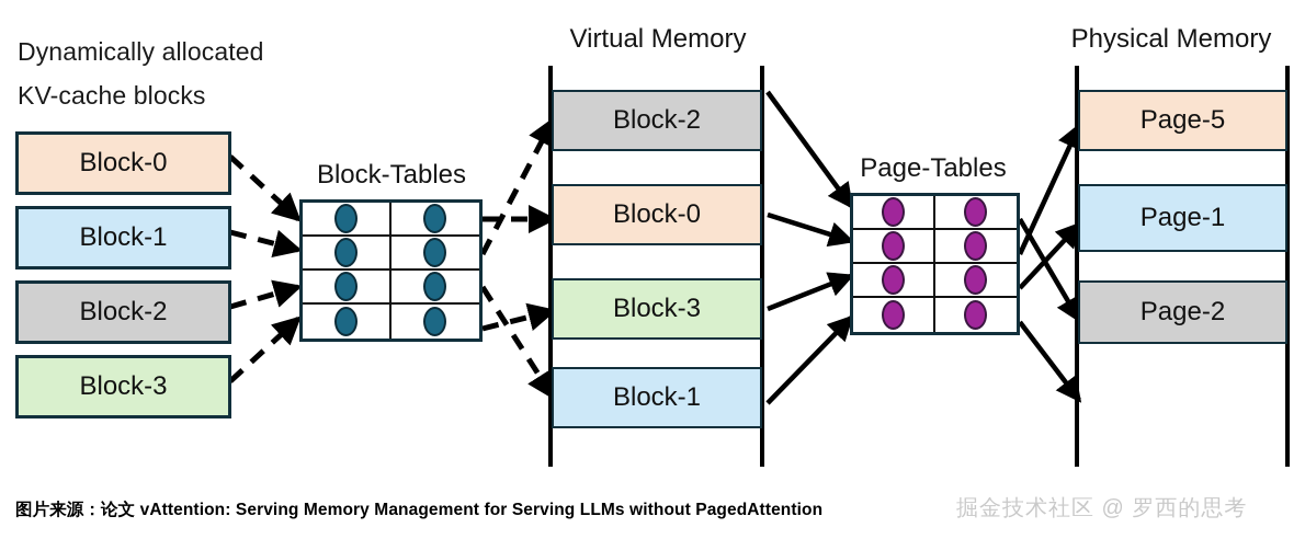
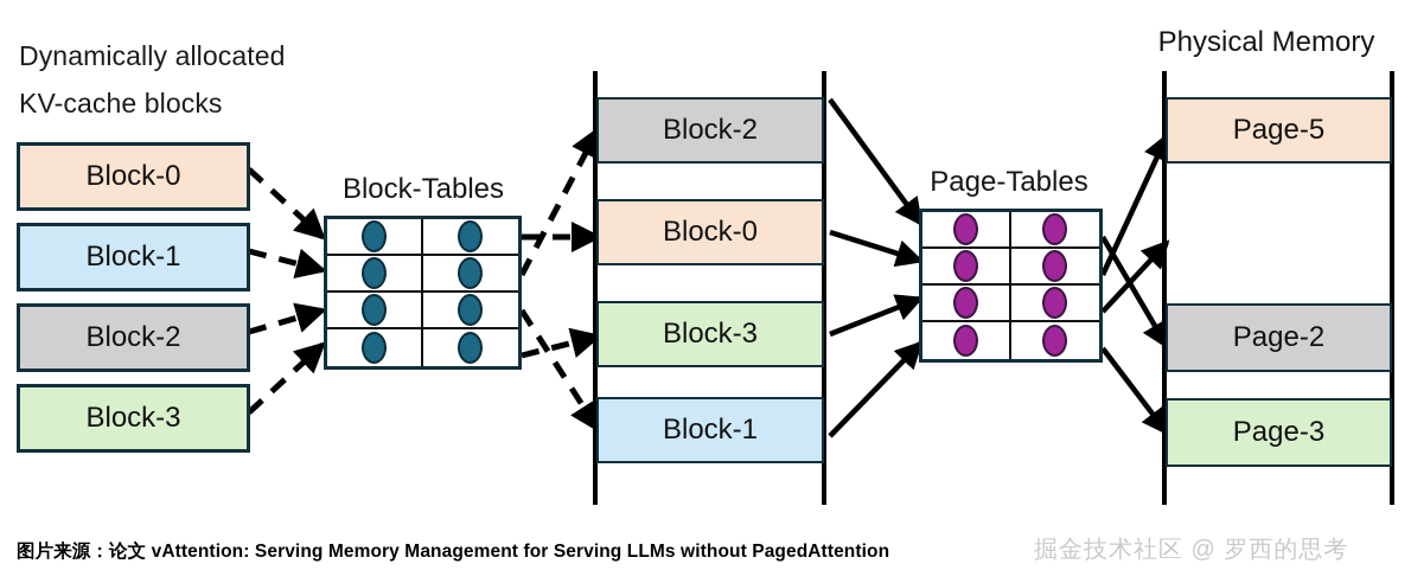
  Dynamically allocated
  KV-cache blocks
  Block-0
  Block-1
  Block-2
  Block-3
  Block-Tables
- Virtual Memory
  Block-2
  Block-0
  Block-3
  Block-1
  Page-Tables
  Physical Memory
  Page-5
- Page-1
  Page-2
+ Page-3
  掘金技术社区 @ 罗西的思考
  图片来源：论文 vAttention: Serving Memory Management for Serving LLMs without PagedAttention
